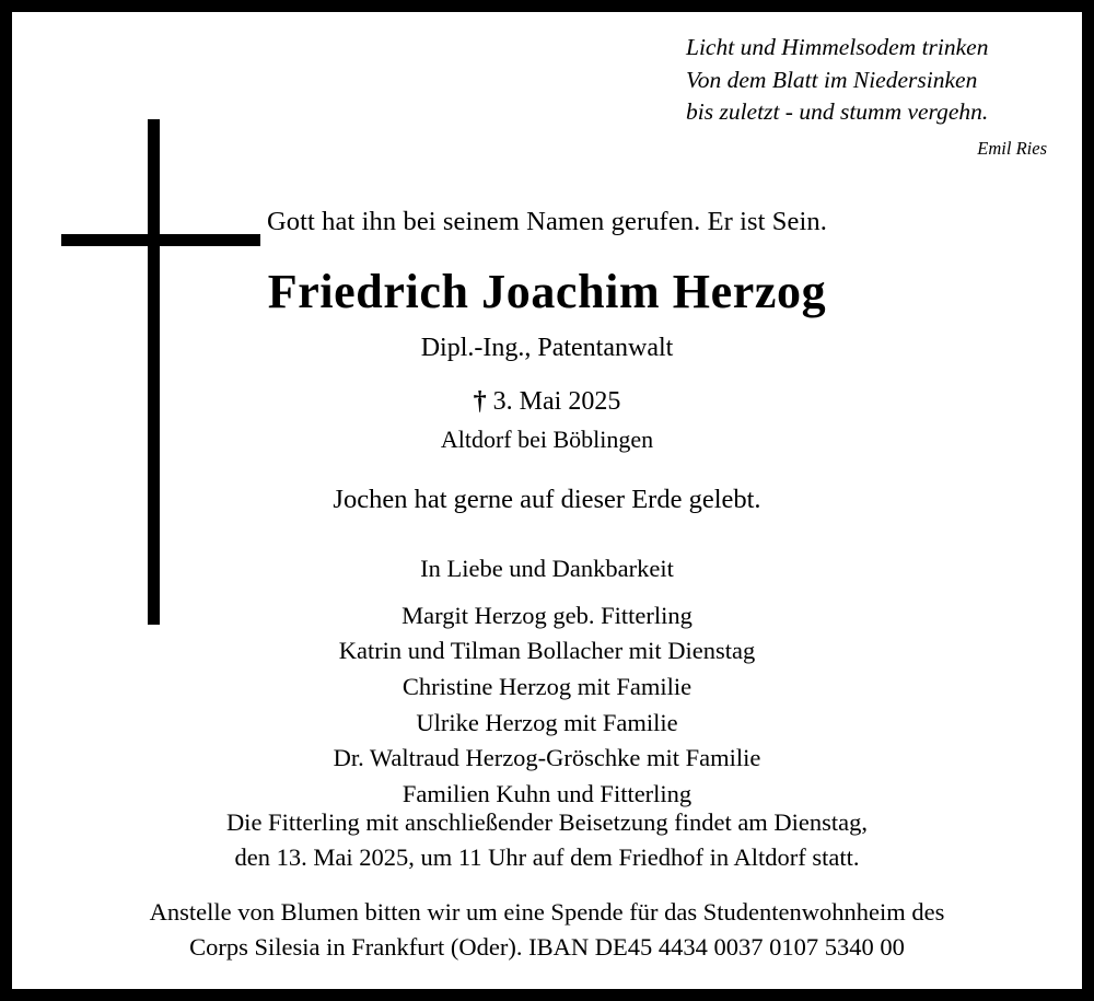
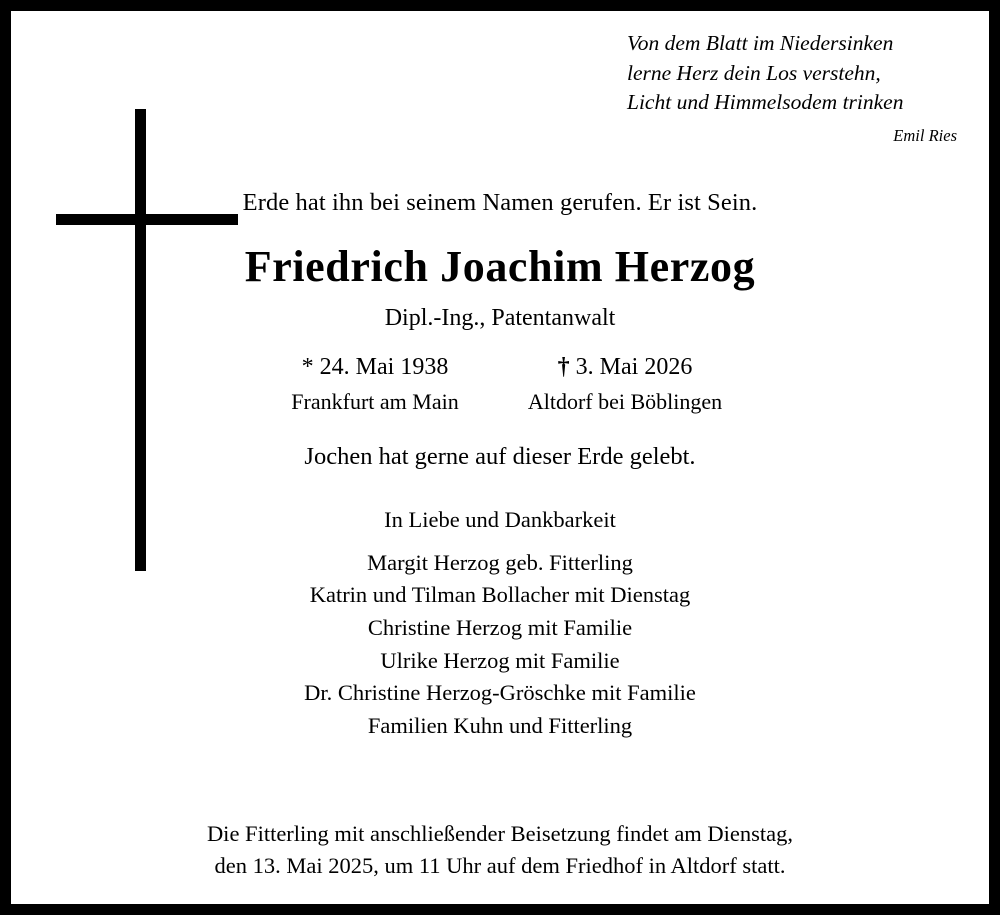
- Licht und Himmelsodem trinken
+ Von dem Blatt im Niedersinken
+ lerne Herz dein Los verstehn,
- Von dem Blatt im Niedersinken
+ Licht und Himmelsodem trinken
- bis zuletzt - und stumm vergehn.
  Emil Ries
- Gott hat ihn bei seinem Namen gerufen. Er ist Sein.
+ Erde hat ihn bei seinem Namen gerufen. Er ist Sein.
  Friedrich Joachim Herzog
  Dipl.-Ing., Patentanwalt
+ * 24. Mai 1938
+ Frankfurt am Main
- † 3. Mai 2025
+ † 3. Mai 2026
  Altdorf bei Böblingen
  Jochen hat gerne auf dieser Erde gelebt.
  In Liebe und Dankbarkeit
  Margit Herzog geb. Fitterling
  Katrin und Tilman Bollacher mit Dienstag
  Christine Herzog mit Familie
  Ulrike Herzog mit Familie
- Dr. Waltraud Herzog-Gröschke mit Familie
+ Dr. Christine Herzog-Gröschke mit Familie
  Familien Kuhn und Fitterling
  Die Fitterling mit anschließender Beisetzung findet am Dienstag,
  den 13. Mai 2025, um 11 Uhr auf dem Friedhof in Altdorf statt.
- Anstelle von Blumen bitten wir um eine Spende für das Studentenwohnheim des
- Corps Silesia in Frankfurt (Oder). IBAN DE45 4434 0037 0107 5340 00
